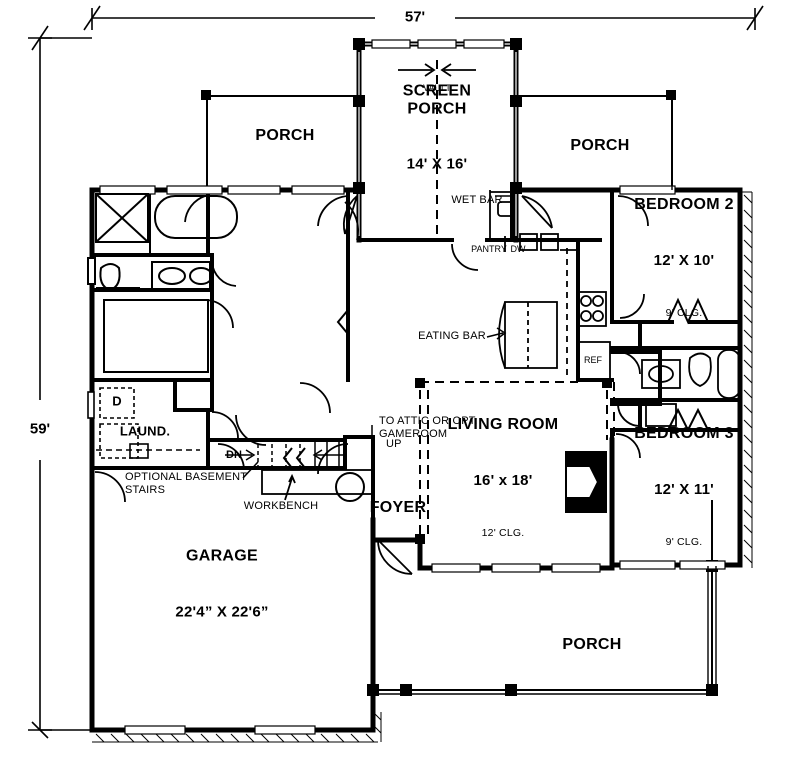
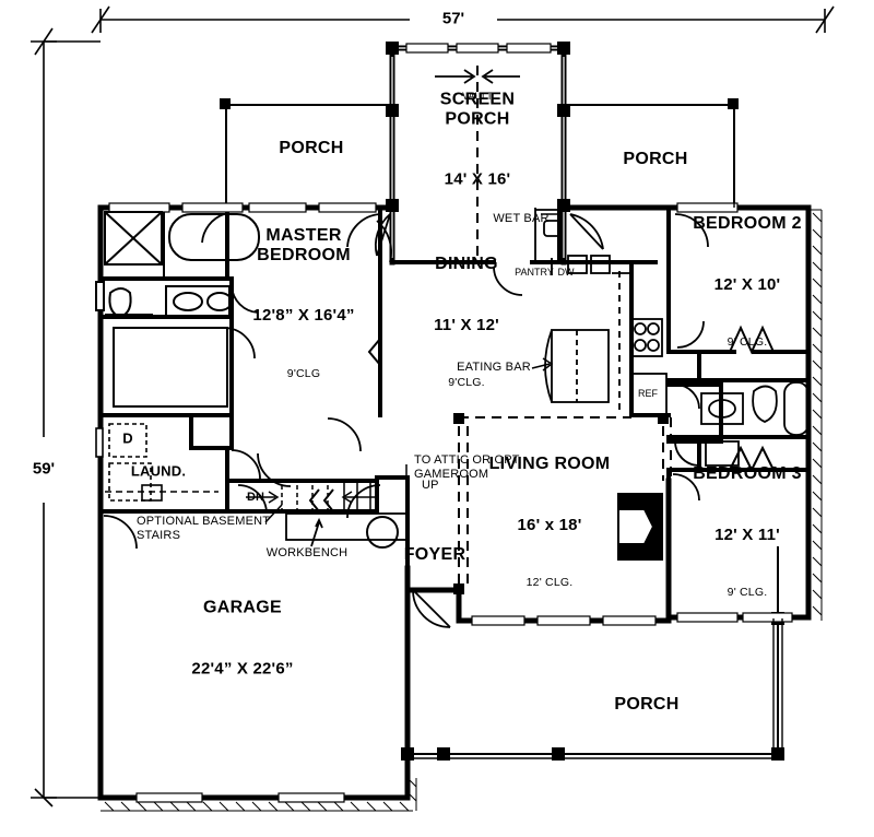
  57'
  59'
  PORCH
  SCREEN
  PORCH
  14' X 16'
  VAULT
  PORCH
+ MASTER
+ BEDROOM
+ 12'8” X 16'4”
+ 9'CLG
+ DINING
+ 11' X 12'
+ 9'CLG.
  BEDROOM 2
  12' X 10'
  9' CLG.
  BEDROOM 3
  12' X 11'
  9' CLG.
  LIVING ROOM
  16' x 18'
  12' CLG.
  GARAGE
  22'4” X 22'6”
  PORCH
  FOYER
  LAUND.
  WET BAR
  PANTRY
  DW
  REF
  EATING BAR
  D
  DN
  UP
  TO ATTIC OR OPT.
  GAMEROOM
  OPTIONAL BASEMENT
  STAIRS
  WORKBENCH
